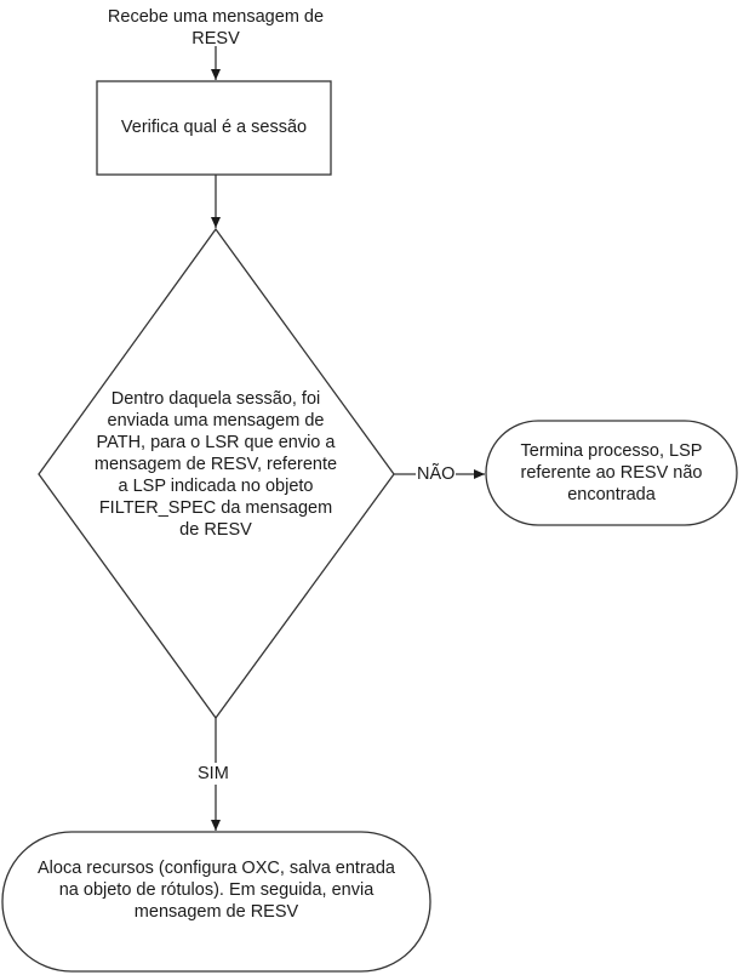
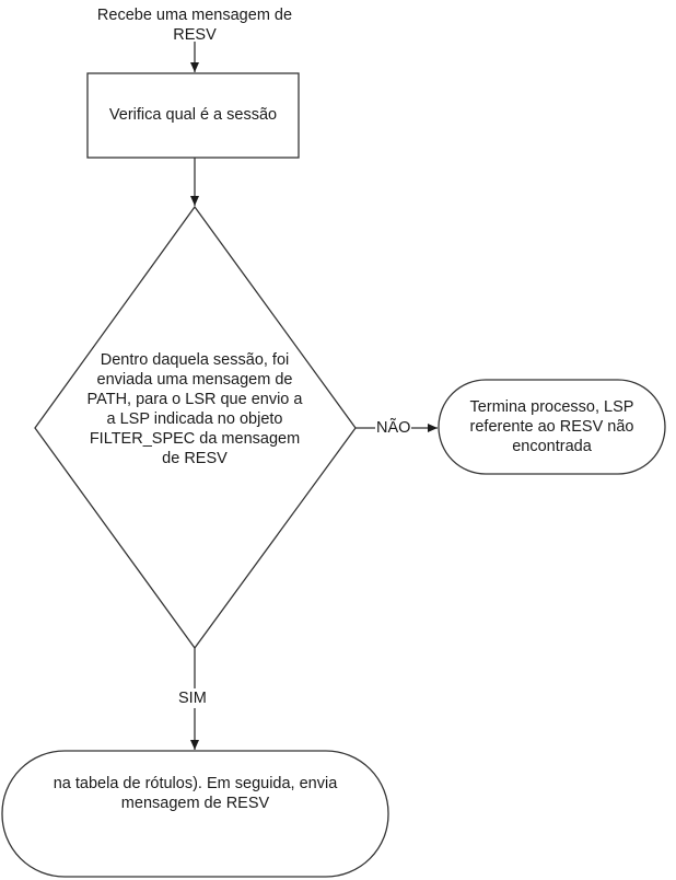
  Recebe uma mensagem de
  RESV
  Verifica qual é a sessão
  Dentro daquela sessão, foi
  enviada uma mensagem de
  PATH, para o LSR que envio a
- mensagem de RESV, referente
  a LSP indicada no objeto
  FILTER_SPEC da mensagem
  de RESV
  NÃO
  Termina processo, LSP
  referente ao RESV não
  encontrada
  SIM
- Aloca recursos (configura OXC, salva entrada
- na objeto de rótulos). Em seguida, envia
+ na tabela de rótulos). Em seguida, envia
  mensagem de RESV
